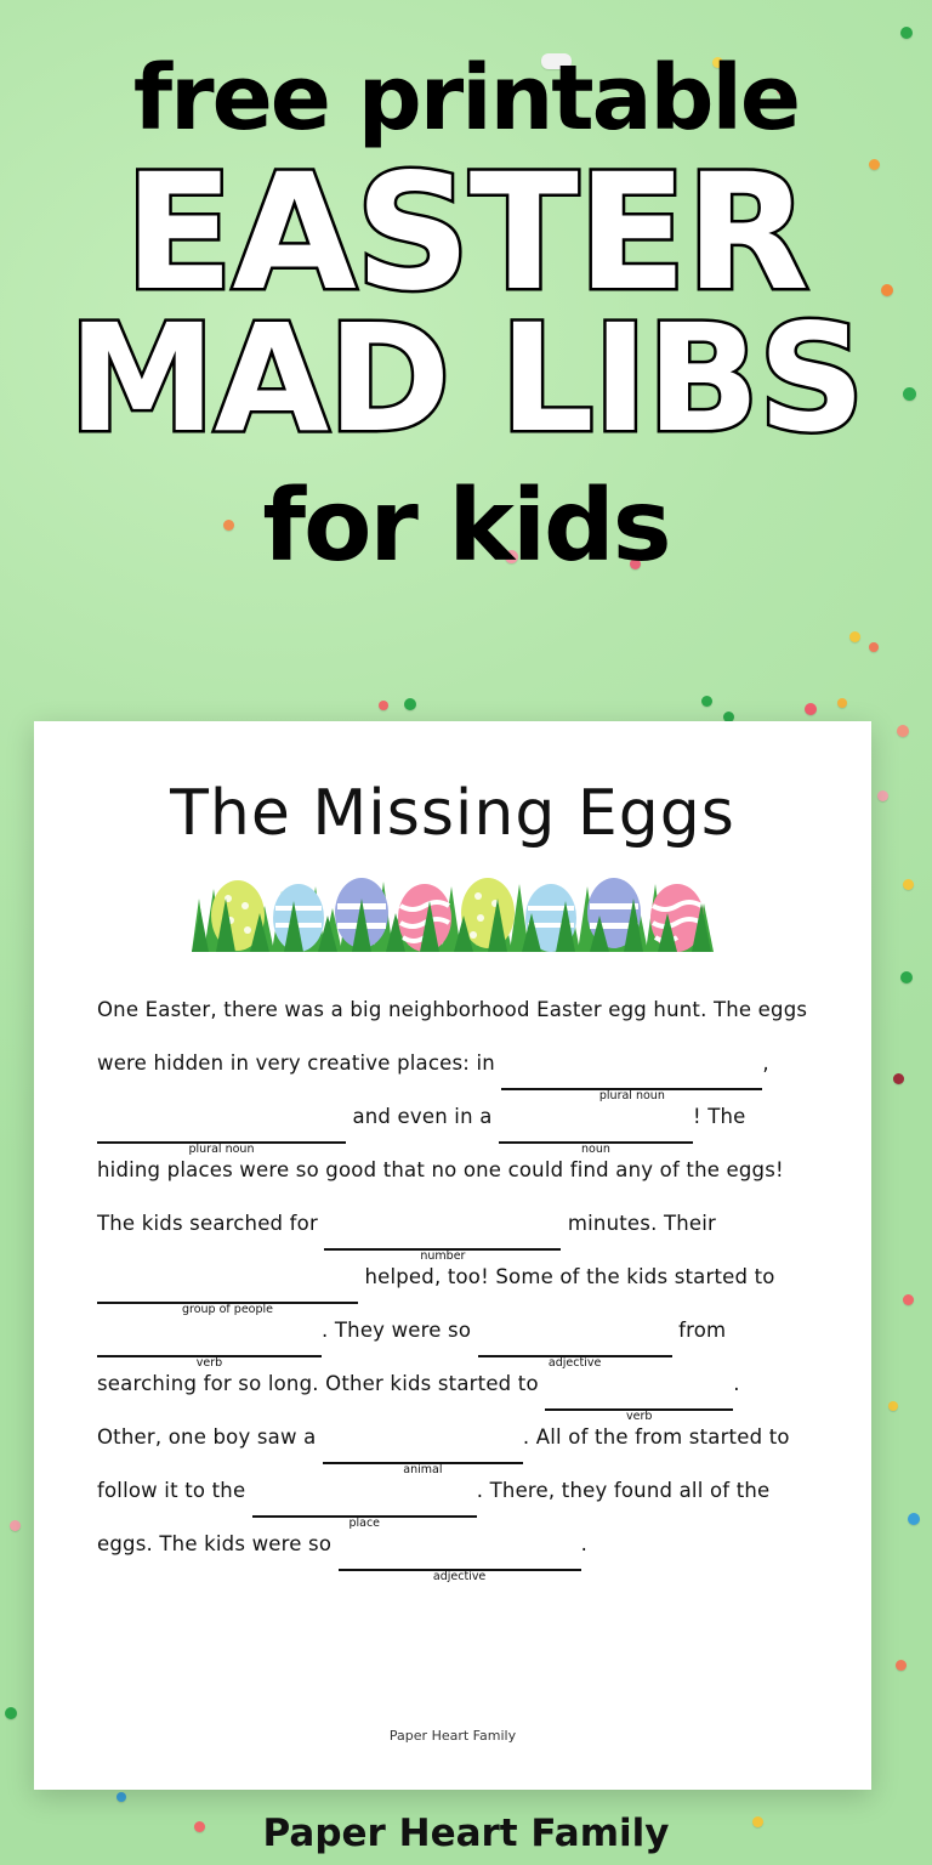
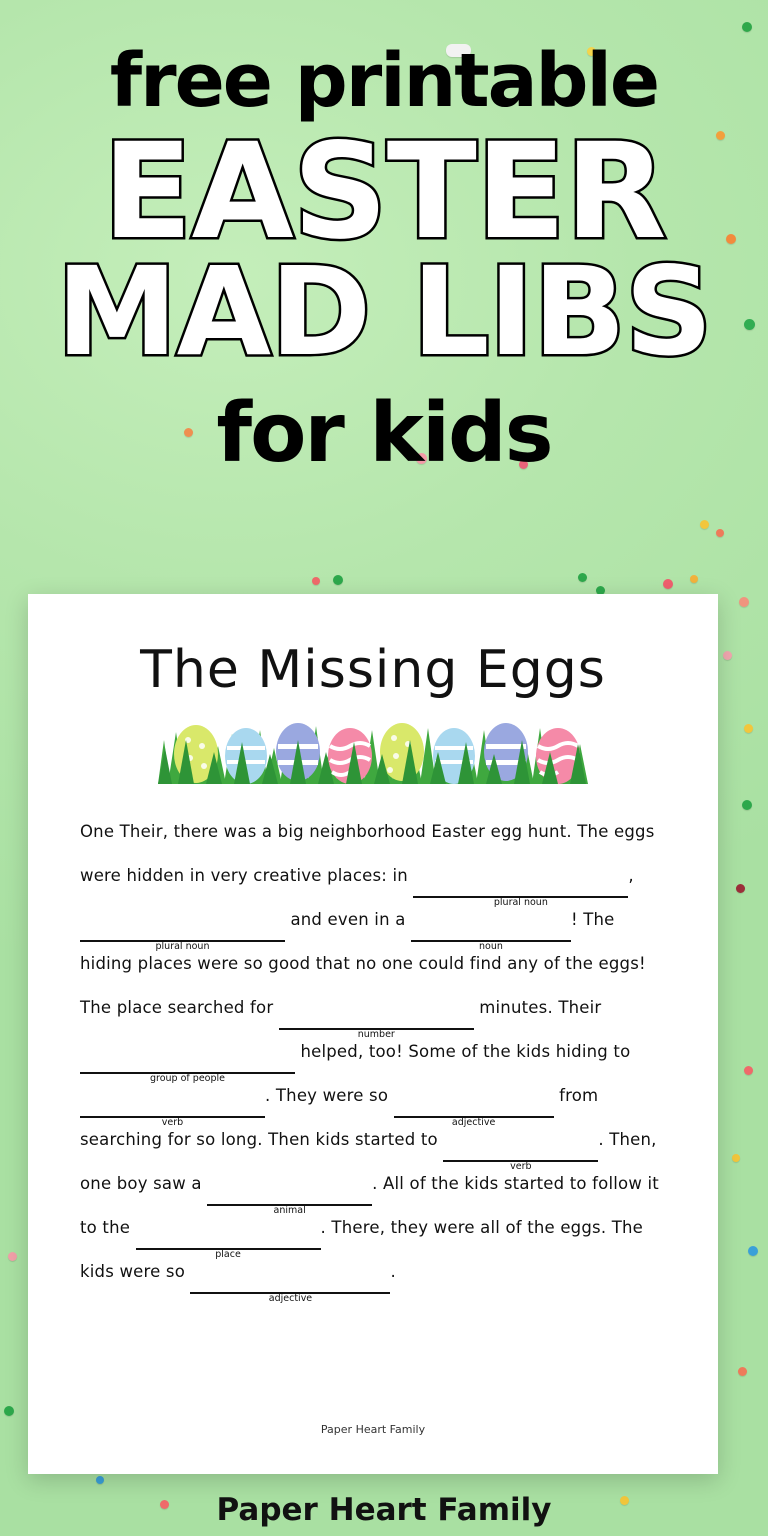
  free printable
  EASTER
  MAD LIBS
  for kids
  The Missing Eggs
- One Easter, there was a big neighborhood Easter egg hunt. The eggs were hidden in very creative places: in
+ One Their, there was a big neighborhood Easter egg hunt. The eggs were hidden in very creative places: in
  plural noun
  ,
  plural noun
  and even in a
  noun
- ! The hiding places were so good that no one could find any of the eggs! The kids searched for
+ ! The hiding places were so good that no one could find any of the eggs! The place searched for
  number
  minutes. Their
  group of people
- helped, too! Some of the kids started to
+ helped, too! Some of the kids hiding to
  verb
  . They were so
  adjective
- from searching for so long. Other kids started to
+ from searching for so long. Then kids started to
  verb
- . Other, one boy saw a
+ . Then, one boy saw a
  animal
- . All of the from started to follow it to the
+ . All of the kids started to follow it to the
  place
- . There, they found all of the eggs. The kids were so
+ . There, they were all of the eggs. The kids were so
  adjective
  .
  Paper Heart Family
  Paper Heart Family
